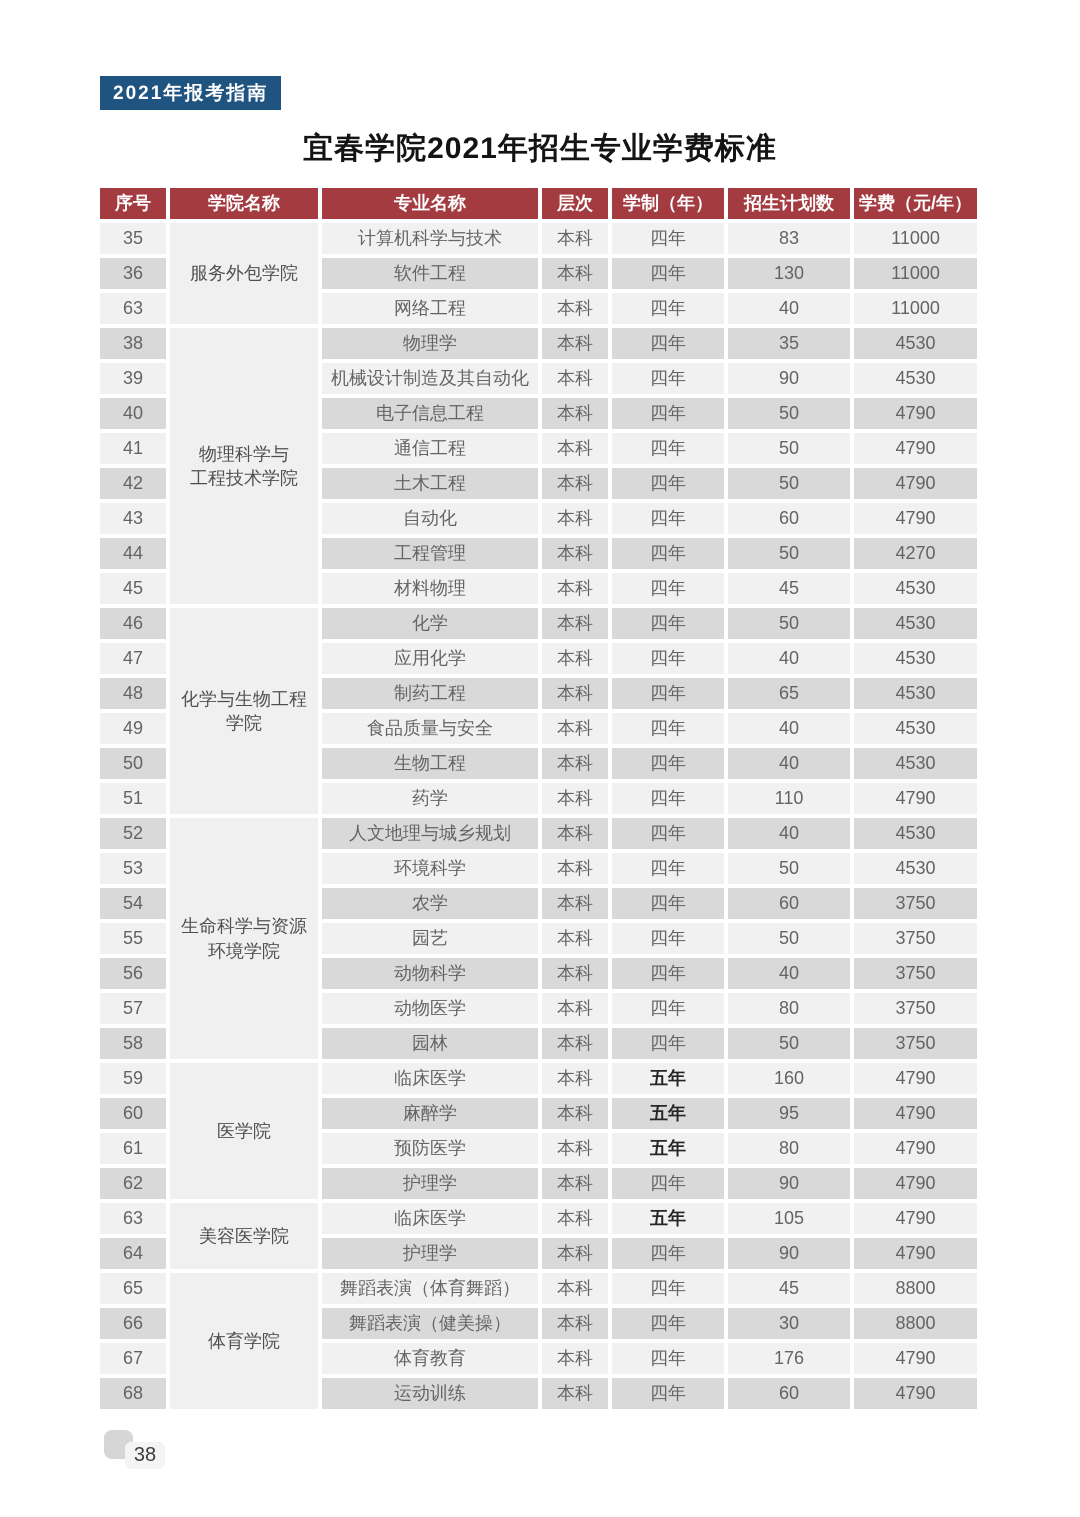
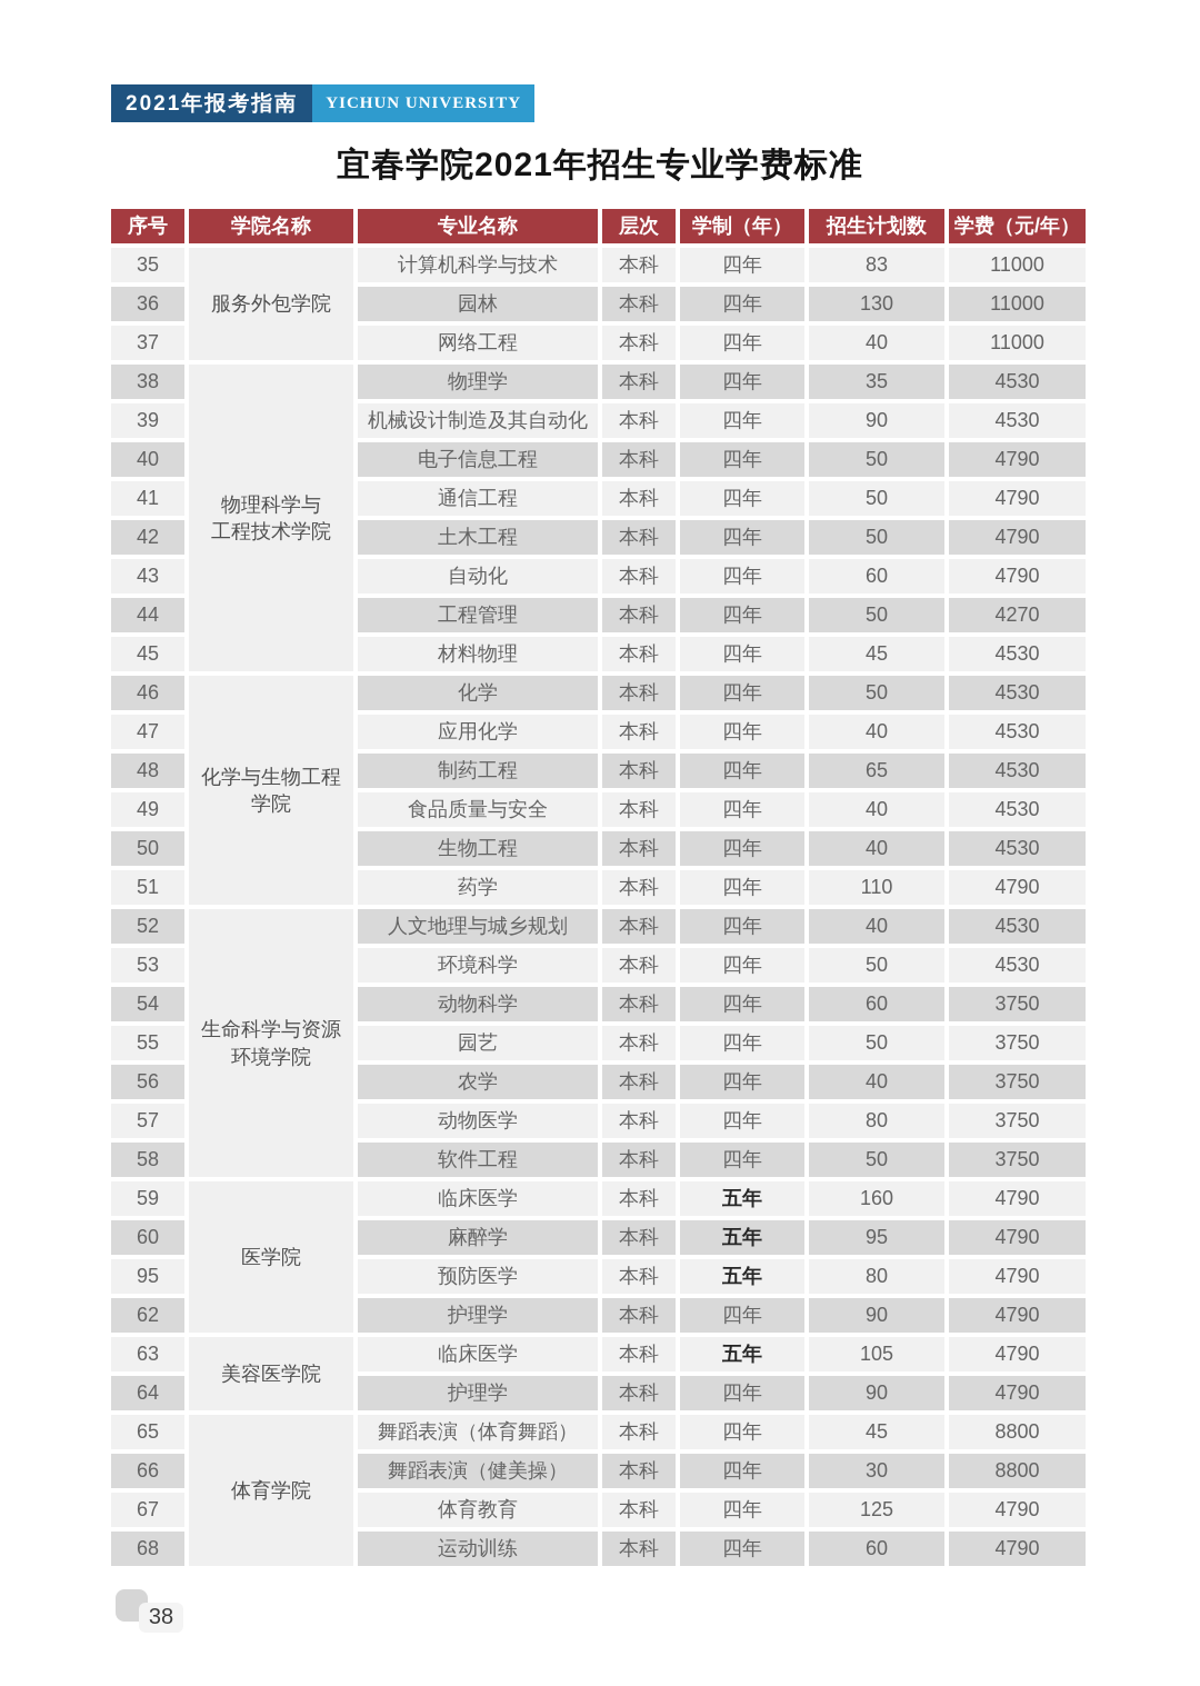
  2021年报考指南
+ YICHUN UNIVERSITY
  宜春学院2021年招生专业学费标准
  序号	学院名称	专业名称	层次	学制（年）	招生计划数	学费（元/年）
  35	服务外包学院	计算机科学与技术	本科	四年	83	11000
- 36	软件工程	本科	四年	130	11000
+ 36	园林	本科	四年	130	11000
- 63	网络工程	本科	四年	40	11000
+ 37	网络工程	本科	四年	40	11000
  38	物理科学与 工程技术学院	物理学	本科	四年	35	4530
  39	机械设计制造及其自动化	本科	四年	90	4530
  40	电子信息工程	本科	四年	50	4790
  41	通信工程	本科	四年	50	4790
  42	土木工程	本科	四年	50	4790
  43	自动化	本科	四年	60	4790
  44	工程管理	本科	四年	50	4270
  45	材料物理	本科	四年	45	4530
  46	化学与生物工程 学院	化学	本科	四年	50	4530
  47	应用化学	本科	四年	40	4530
  48	制药工程	本科	四年	65	4530
  49	食品质量与安全	本科	四年	40	4530
  50	生物工程	本科	四年	40	4530
  51	药学	本科	四年	110	4790
  52	生命科学与资源 环境学院	人文地理与城乡规划	本科	四年	40	4530
  53	环境科学	本科	四年	50	4530
- 54	农学	本科	四年	60	3750
+ 54	动物科学	本科	四年	60	3750
  55	园艺	本科	四年	50	3750
- 56	动物科学	本科	四年	40	3750
+ 56	农学	本科	四年	40	3750
  57	动物医学	本科	四年	80	3750
- 58	园林	本科	四年	50	3750
+ 58	软件工程	本科	四年	50	3750
  59	医学院	临床医学	本科	五年	160	4790
  60	麻醉学	本科	五年	95	4790
- 61	预防医学	本科	五年	80	4790
+ 95	预防医学	本科	五年	80	4790
  62	护理学	本科	四年	90	4790
  63	美容医学院	临床医学	本科	五年	105	4790
  64	护理学	本科	四年	90	4790
  65	体育学院	舞蹈表演（体育舞蹈）	本科	四年	45	8800
  66	舞蹈表演（健美操）	本科	四年	30	8800
- 67	体育教育	本科	四年	176	4790
+ 67	体育教育	本科	四年	125	4790
  68	运动训练	本科	四年	60	4790
  38
